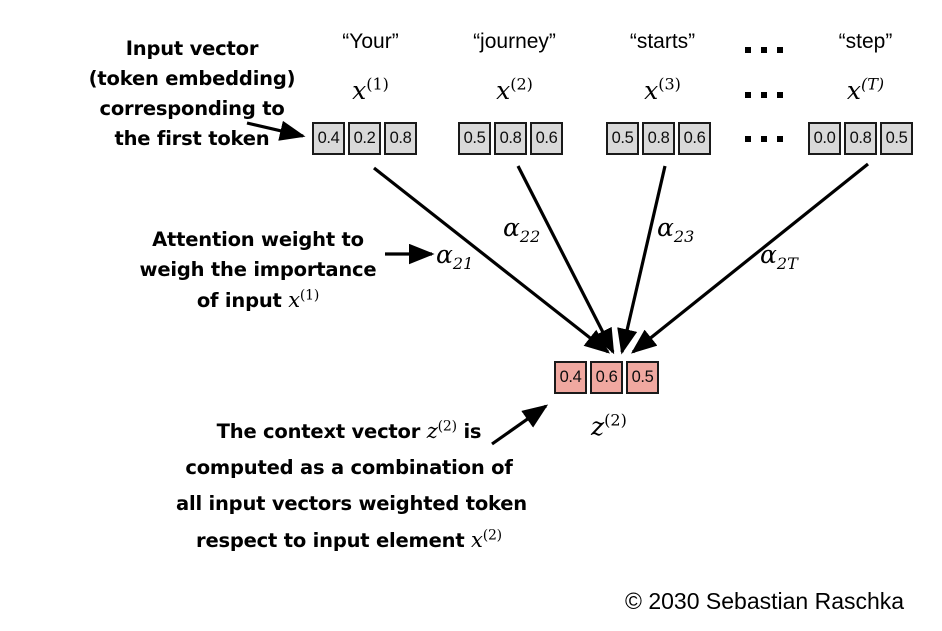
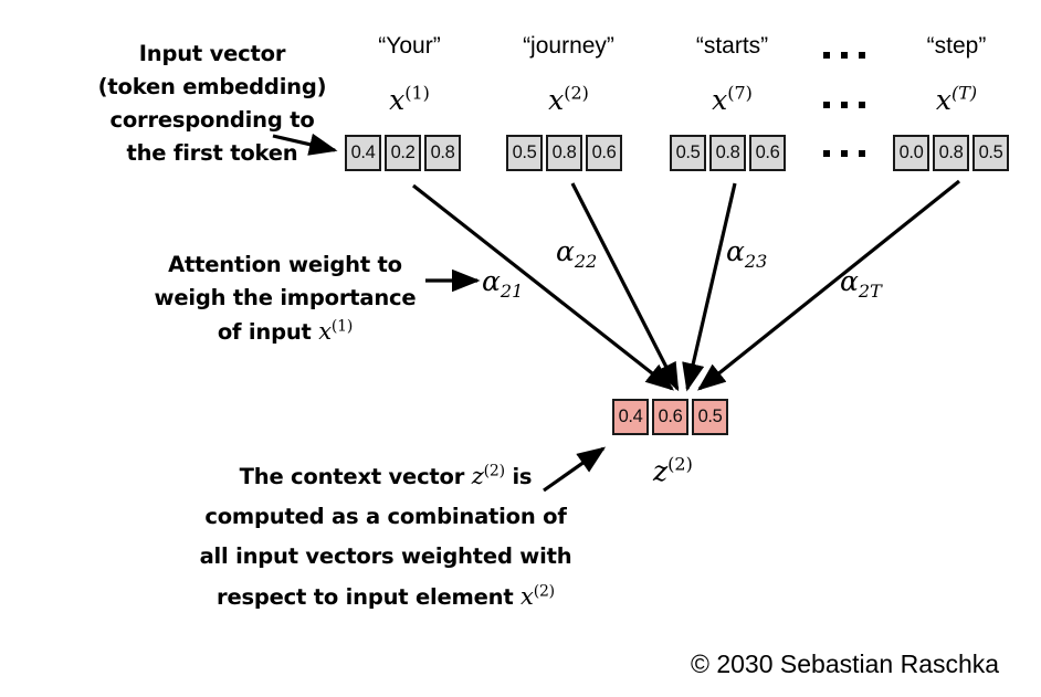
  Input vector
  (token embedding)
  corresponding to
  the first token
  Attention weight to
  weigh the importance
  of input x(1)
  The context vector z(2) is
  computed as a combination of
- all input vectors weighted token
+ all input vectors weighted with
  respect to input element x(2)
  “Your”
  “journey”
  “starts”
  “step”
  x(1)
  x(2)
- x(3)
+ x(7)
  x(T)
  0.4
  0.2
  0.8
  0.5
  0.8
  0.6
  0.5
  0.8
  0.6
  0.0
  0.8
  0.5
  α21
  α22
  α23
  α2T
  0.4
  0.6
  0.5
  z(2)
  © 2030 Sebastian Raschka
